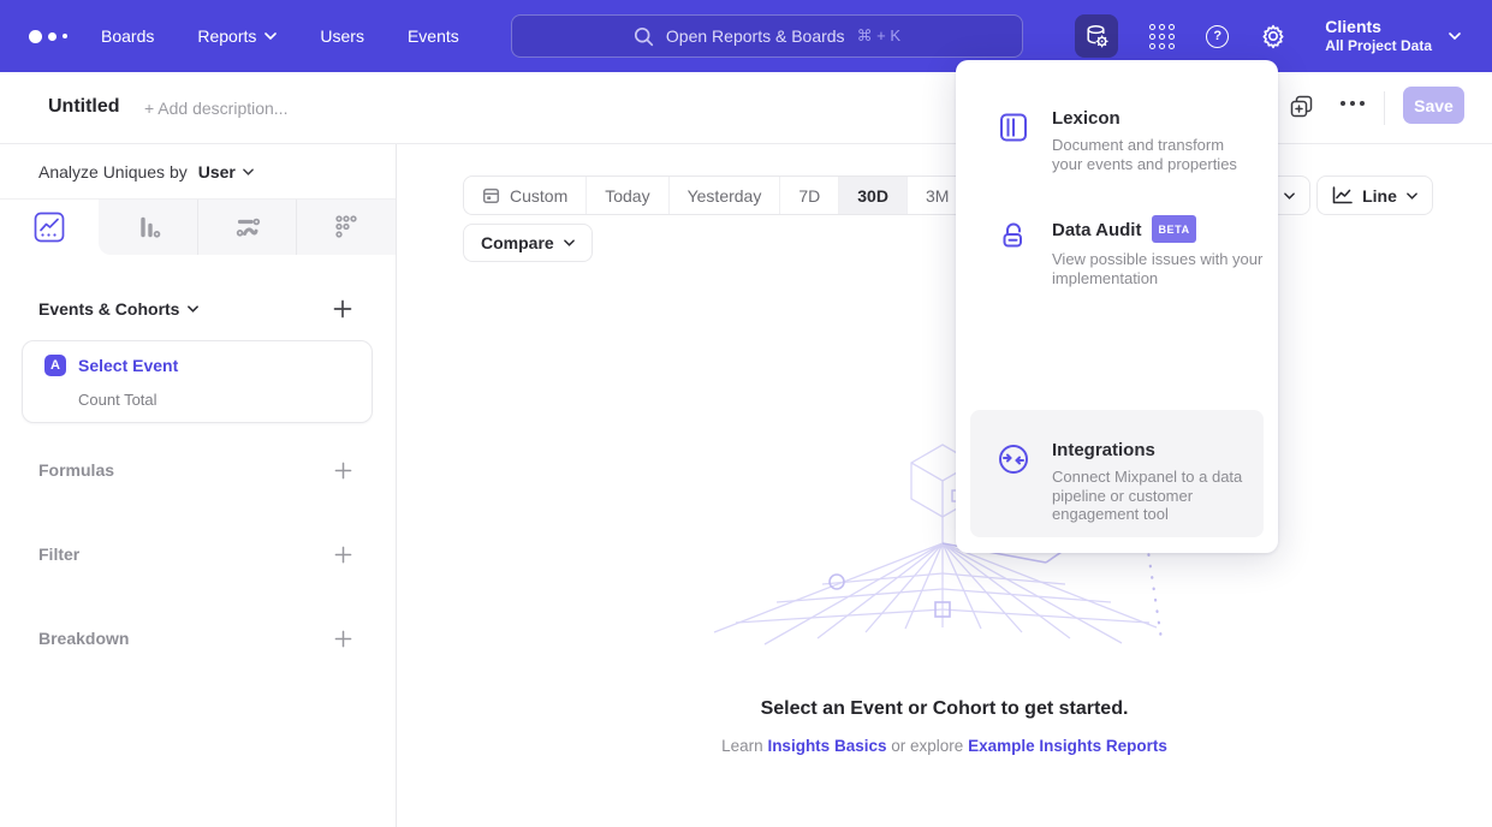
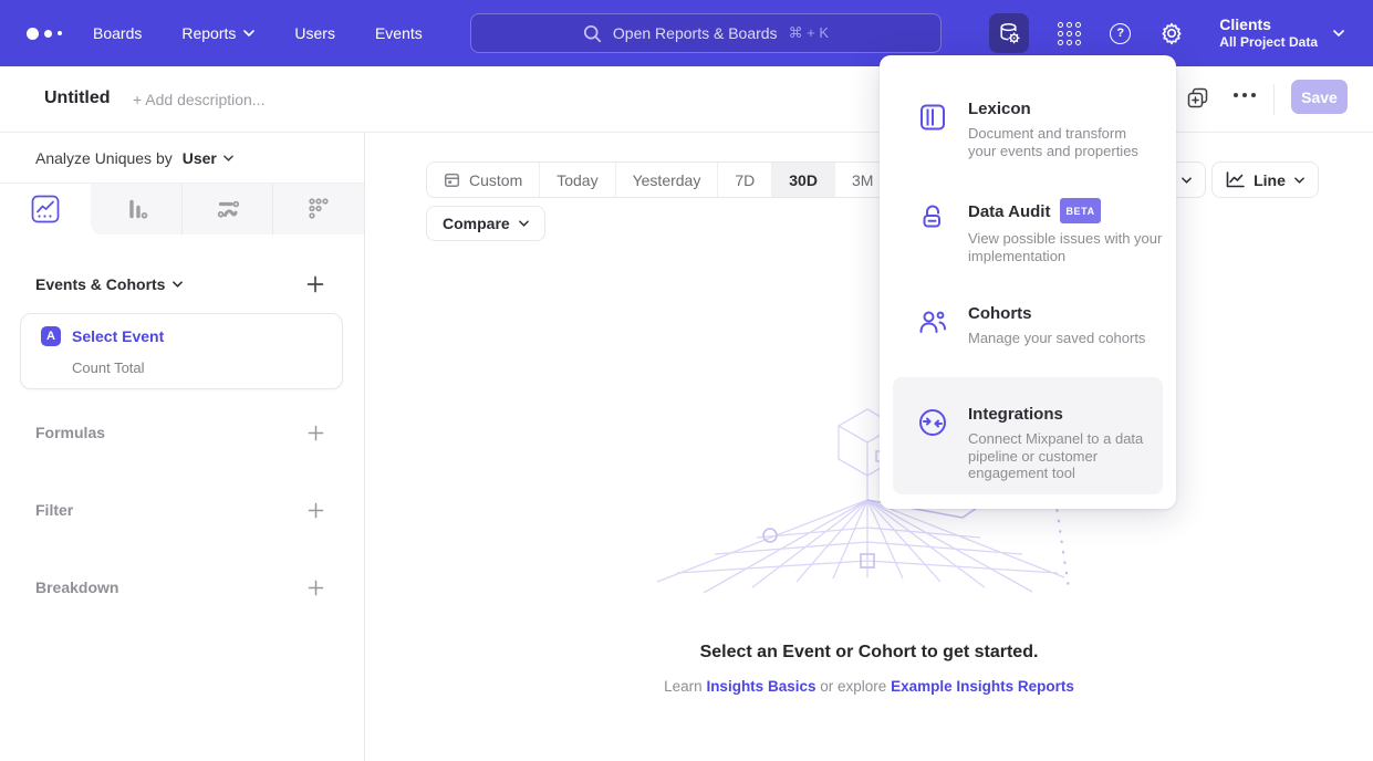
  Boards
  Reports
  Users
  Events
  Open Reports & Boards
  ⌘ + K
  ?
  Clients
  All Project Data
  Untitled
  + Add description...
  Save
  Analyze Uniques by
  User
  Events & Cohorts
  A
  Select Event
  Count Total
  Formulas
  Filter
  Breakdown
  Custom
  Today
  Yesterday
  7D
  30D
  3M
  Compare
  Line
  Select an Event or Cohort to get started.
  Learn Insights Basics or explore Example Insights Reports
  Lexicon
  Document and transform
  your events and properties
  Data Audit
  BETA
  View possible issues with your
  implementation
+ Cohorts
+ Manage your saved cohorts
  Integrations
  Connect Mixpanel to a data
  pipeline or customer
  engagement tool
